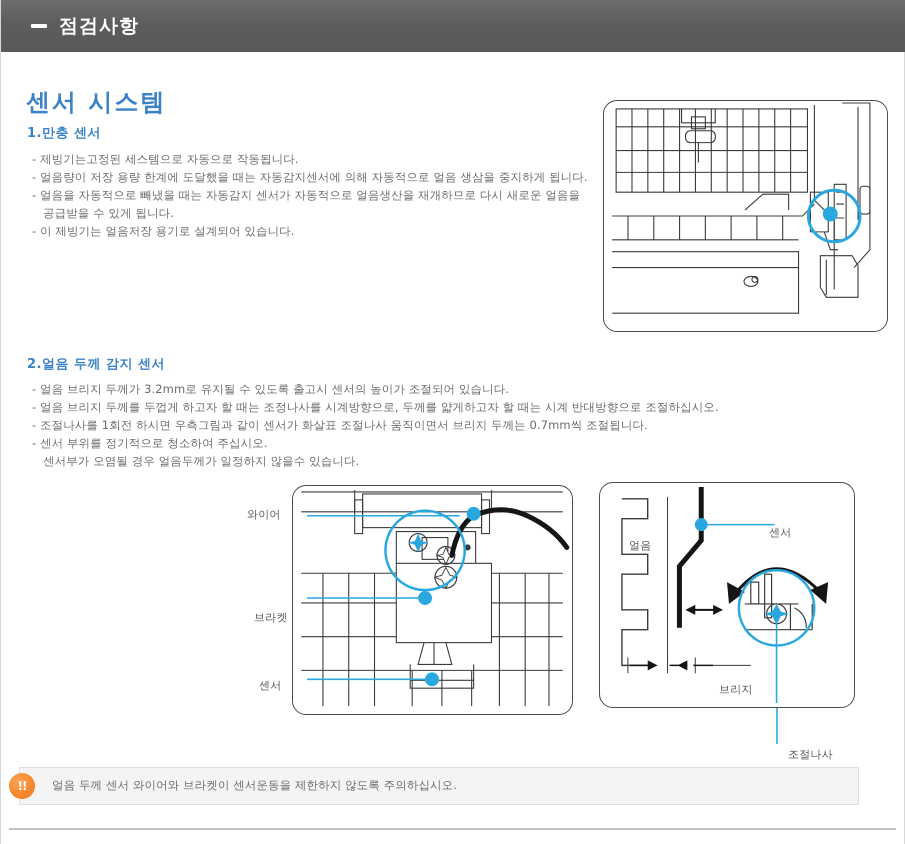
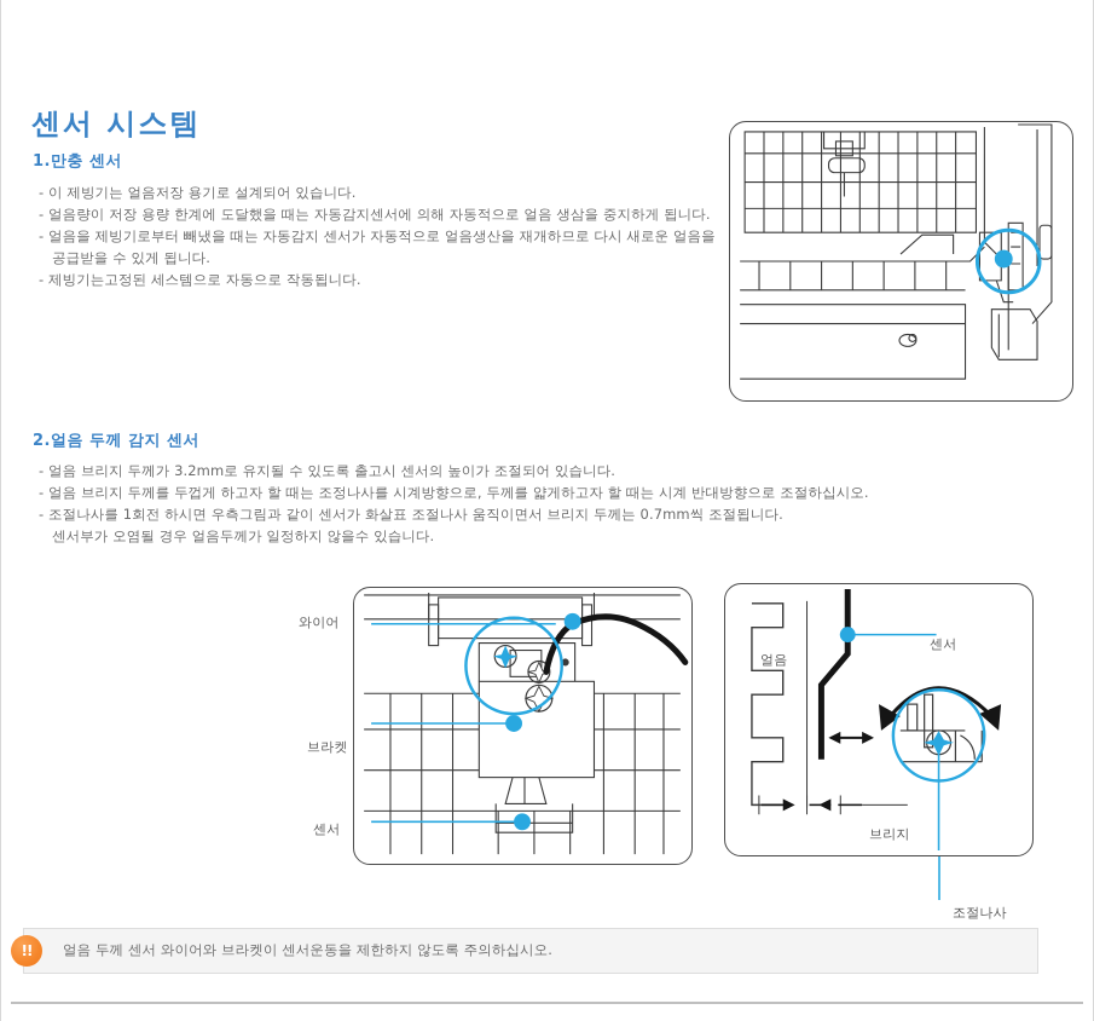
- 점검사항
  센서 시스템
  1.만충 센서
- - 제빙기는고정된 세스템으로 자동으로 작동됩니다.
+ - 이 제빙기는 얼음저장 용기로 설계되어 있습니다.
  - 얼음량이 저장 용량 한계에 도달했을 때는 자동감지센서에 의해 자동적으로 얼음 생삼을 중지하게 됩니다.
- - 얼음을 자동적으로 빼냈을 때는 자동감지 센서가 자동적으로 얼음생산을 재개하므로 다시 새로운 얼음을
+ - 얼음을 제빙기로부터 빼냈을 때는 자동감지 센서가 자동적으로 얼음생산을 재개하므로 다시 새로운 얼음을
  공급받을 수 있게 됩니다.
- - 이 제빙기는 얼음저장 용기로 설계되어 있습니다.
+ - 제빙기는고정된 세스템으로 자동으로 작동됩니다.
  2.얼음 두께 감지 센서
  - 얼음 브리지 두께가 3.2mm로 유지될 수 있도록 출고시 센서의 높이가 조절되어 있습니다.
  - 얼음 브리지 두께를 두껍게 하고자 할 때는 조정나사를 시계방향으로, 두께를 얇게하고자 할 때는 시계 반대방향으로 조절하십시오.
  - 조절나사를 1회전 하시면 우측그림과 같이 센서가 화살표 조절나사 움직이면서 브리지 두께는 0.7mm씩 조절됩니다.
- - 센서 부위를 정기적으로 청소하여 주십시오.
  센서부가 오염될 경우 얼음두께가 일정하지 않을수 있습니다.
  와이어
  브라켓
  센서
  얼음
  센서
  브리지
  조절나사
  얼음 두께 센서 와이어와 브라켓이 센서운동을 제한하지 않도록 주의하십시오.
  !!
